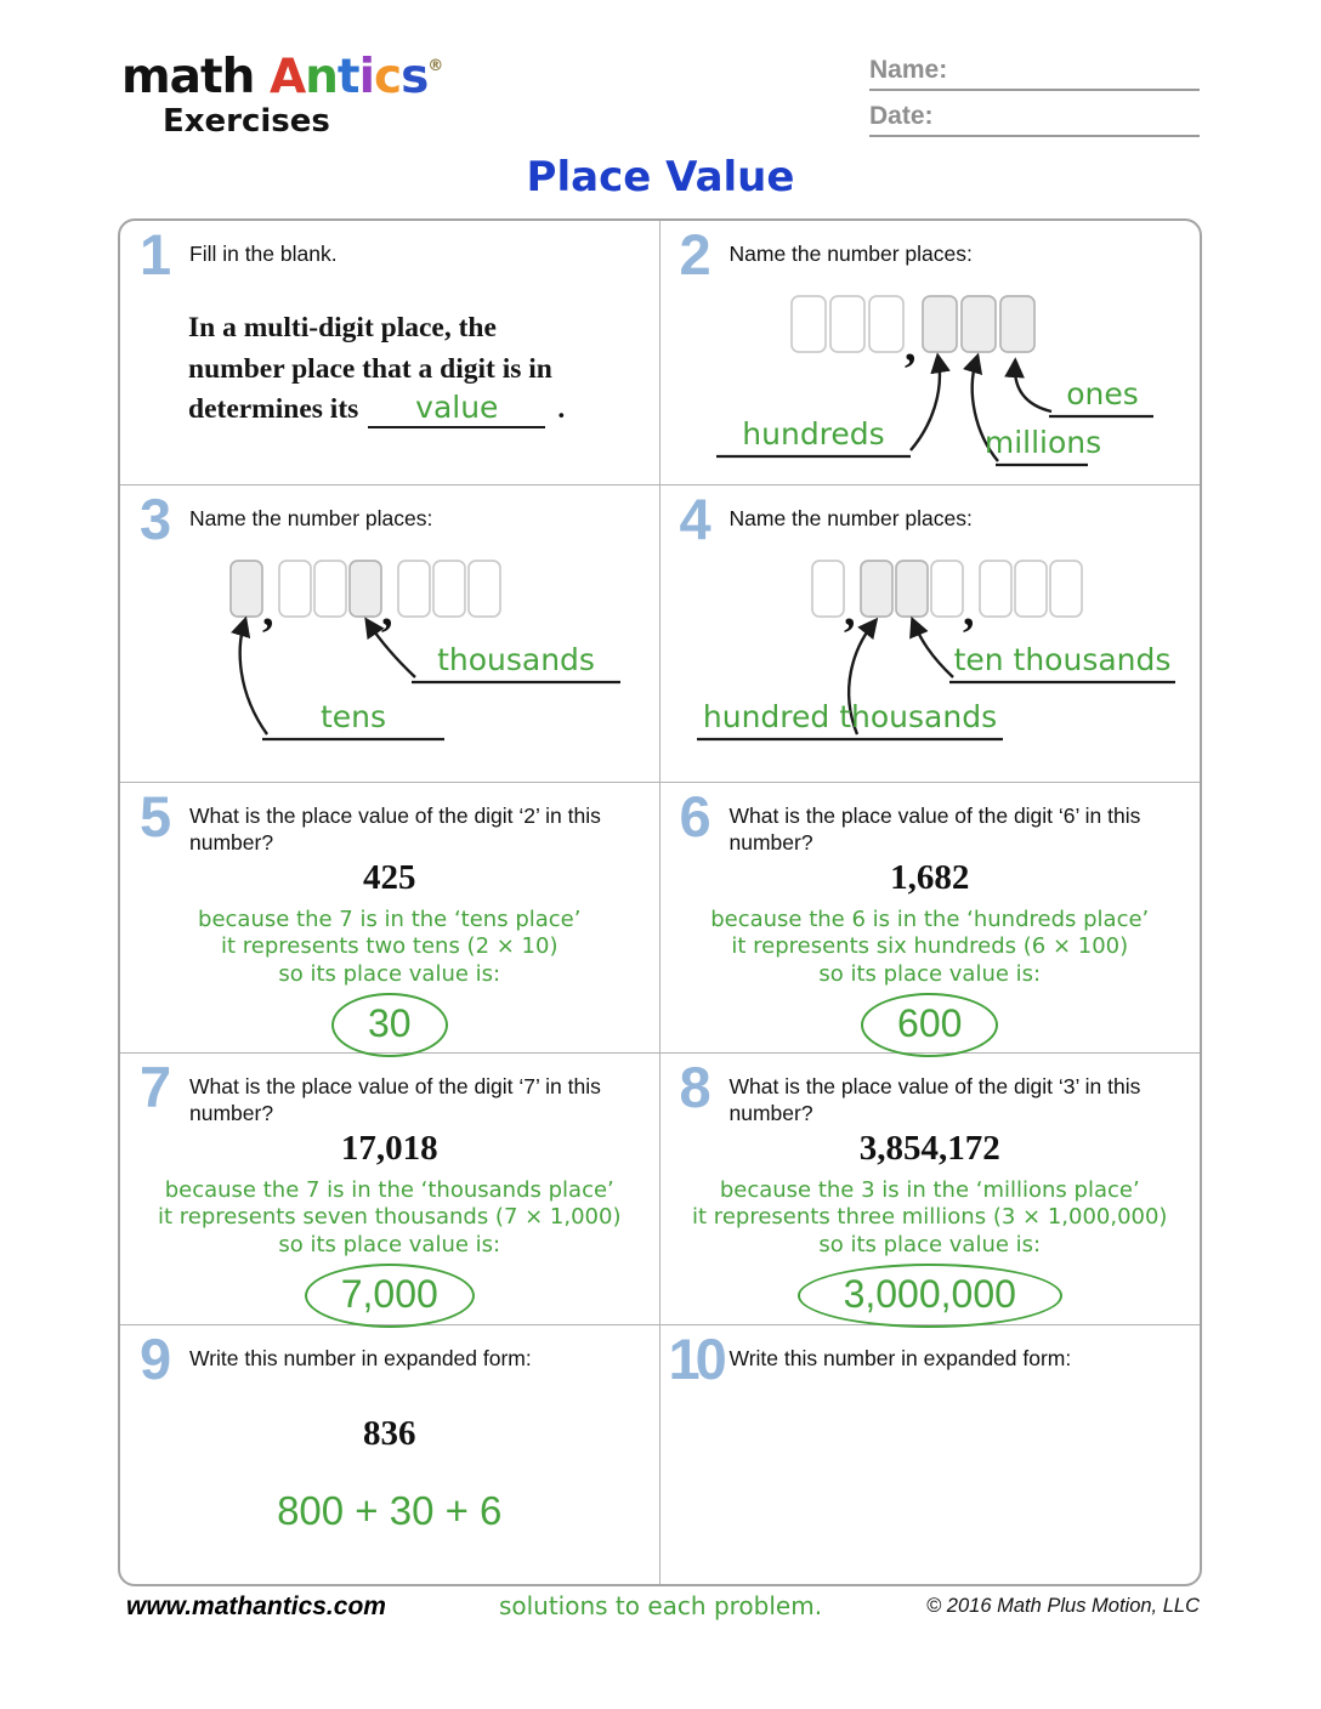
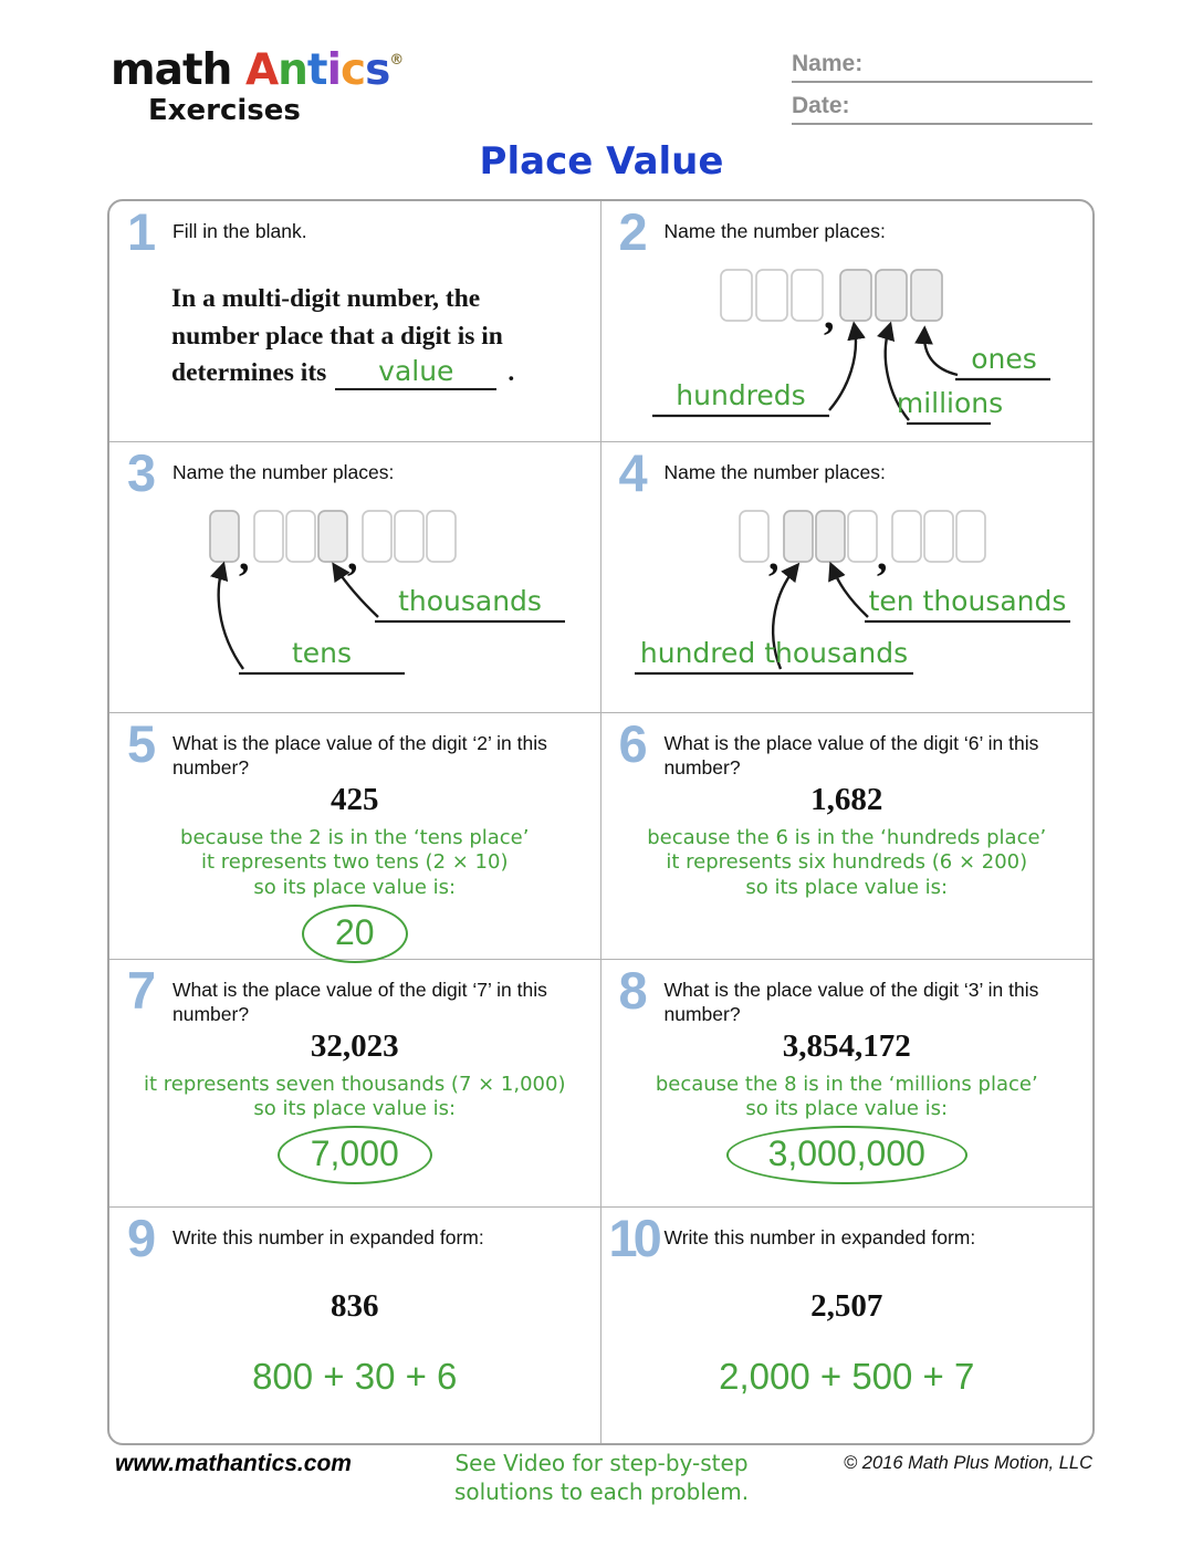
  math Antics®
  Exercises
  Name:
  Date:
  Place Value
  1
  Fill in the blank.
- In a multi-digit place, the
+ In a multi-digit number, the
  number place that a digit is in
  determines its value .
  2
  Name the number places:
  ,
  hundreds
  millions
  ones
  3
  Name the number places:
  ,
  ,
  thousands
  tens
  4
  Name the number places:
  ,
  ,
  ten thousands
  hundred thousands
  5
  What is the place value of the digit ‘2’ in this number?
  425
- because the 7 is in the ‘tens place’
+ because the 2 is in the ‘tens place’
  it represents two tens (2 × 10)
  so its place value is:
- 30
+ 20
  6
  What is the place value of the digit ‘6’ in this number?
  1,682
  because the 6 is in the ‘hundreds place’
- it represents six hundreds (6 × 100)
+ it represents six hundreds (6 × 200)
  so its place value is:
- 600
  7
  What is the place value of the digit ‘7’ in this number?
- 17,018
+ 32,023
- because the 7 is in the ‘thousands place’
  it represents seven thousands (7 × 1,000)
  so its place value is:
  7,000
  8
  What is the place value of the digit ‘3’ in this number?
  3,854,172
- because the 3 is in the ‘millions place’
+ because the 8 is in the ‘millions place’
- it represents three millions (3 × 1,000,000)
  so its place value is:
  3,000,000
  9
  Write this number in expanded form:
  836
  800 + 30 + 6
  10
  Write this number in expanded form:
+ 2,507
+ 2,000 + 500 + 7
  www.mathantics.com
+ See Video for step-by-step
  solutions to each problem.
  © 2016 Math Plus Motion, LLC
